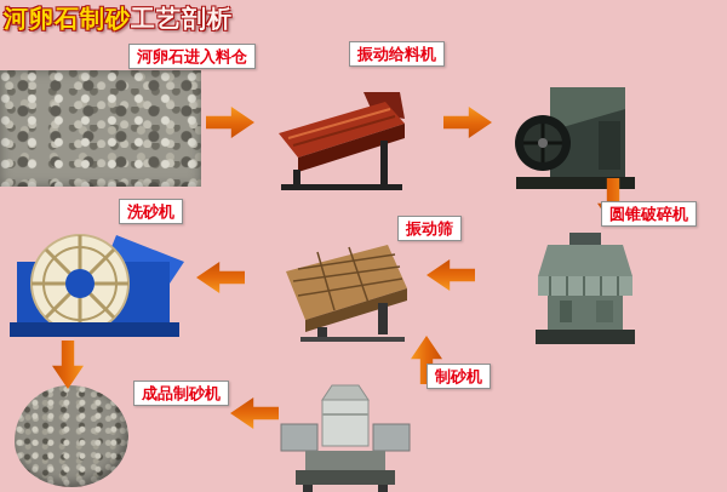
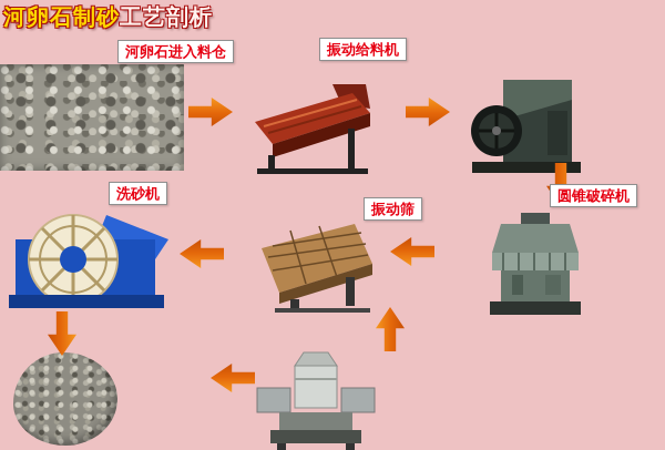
  河卵石制砂工艺剖析
  河卵石进入料仓
  振动给料机
  圆锥破碎机
  振动筛
  洗砂机
- 成品制砂机
- 制砂机
